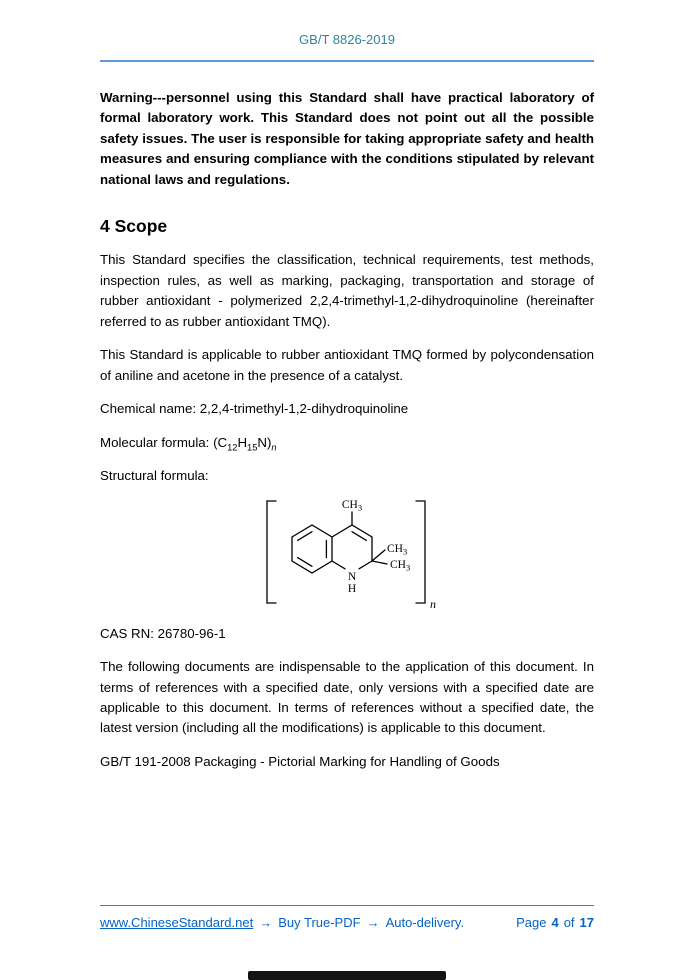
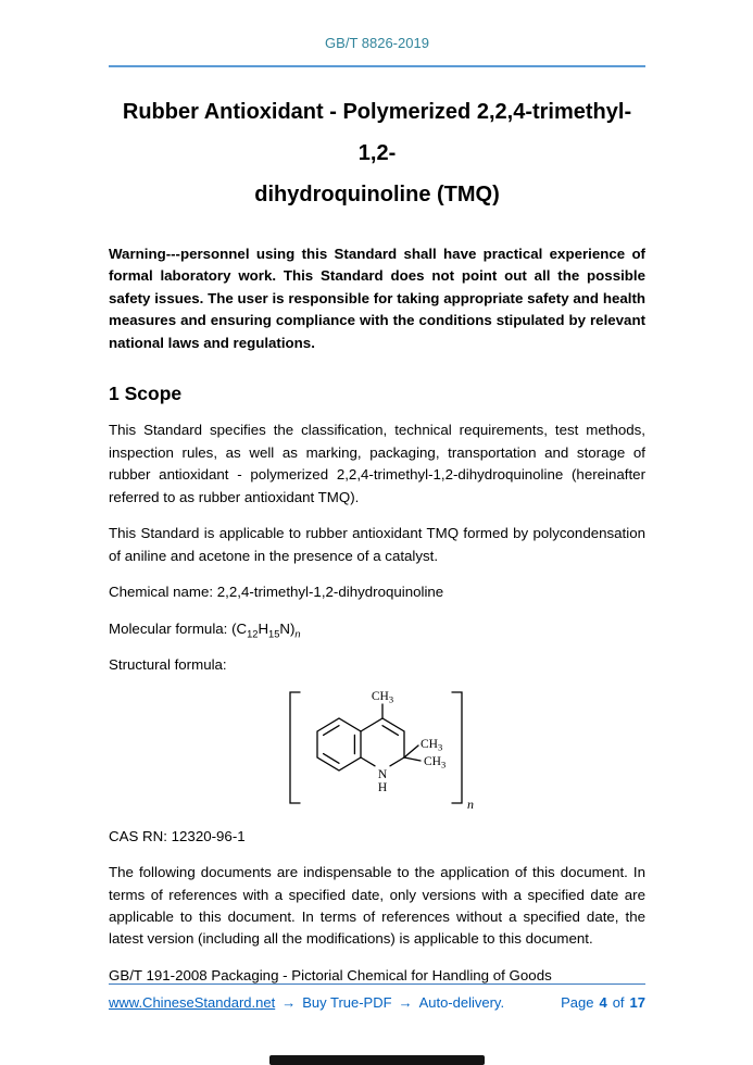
  GB/T 8826-2019
+ Rubber Antioxidant - Polymerized 2,2,4-trimethyl-1,2-
+ dihydroquinoline (TMQ)
- Warning---personnel using this Standard shall have practical laboratory of formal laboratory work. This Standard does not point out all the possible safety issues. The user is responsible for taking appropriate safety and health measures and ensuring compliance with the conditions stipulated by relevant national laws and regulations.
+ Warning---personnel using this Standard shall have practical experience of formal laboratory work. This Standard does not point out all the possible safety issues. The user is responsible for taking appropriate safety and health measures and ensuring compliance with the conditions stipulated by relevant national laws and regulations.
- 4 Scope
+ 1 Scope
  This Standard specifies the classification, technical requirements, test methods, inspection rules, as well as marking, packaging, transportation and storage of rubber antioxidant - polymerized 2,2,4-trimethyl-1,2-dihydroquinoline (hereinafter referred to as rubber antioxidant TMQ).
  This Standard is applicable to rubber antioxidant TMQ formed by polycondensation of aniline and acetone in the presence of a catalyst.
  Chemical name: 2,2,4-trimethyl-1,2-dihydroquinoline
  Molecular formula: (C12H15N)n
  Structural formula:
  CH3
  CH3
  CH3
  N
  H
  n
- CAS RN: 26780-96-1
+ CAS RN: 12320-96-1
  The following documents are indispensable to the application of this document. In terms of references with a specified date, only versions with a specified date are applicable to this document. In terms of references without a specified date, the latest version (including all the modifications) is applicable to this document.
- GB/T 191-2008 Packaging - Pictorial Marking for Handling of Goods
+ GB/T 191-2008 Packaging - Pictorial Chemical for Handling of Goods
  www.ChineseStandard.net
  →
  Buy True-PDF
  →
  Auto-delivery.
  Page
  4
  of
  17
